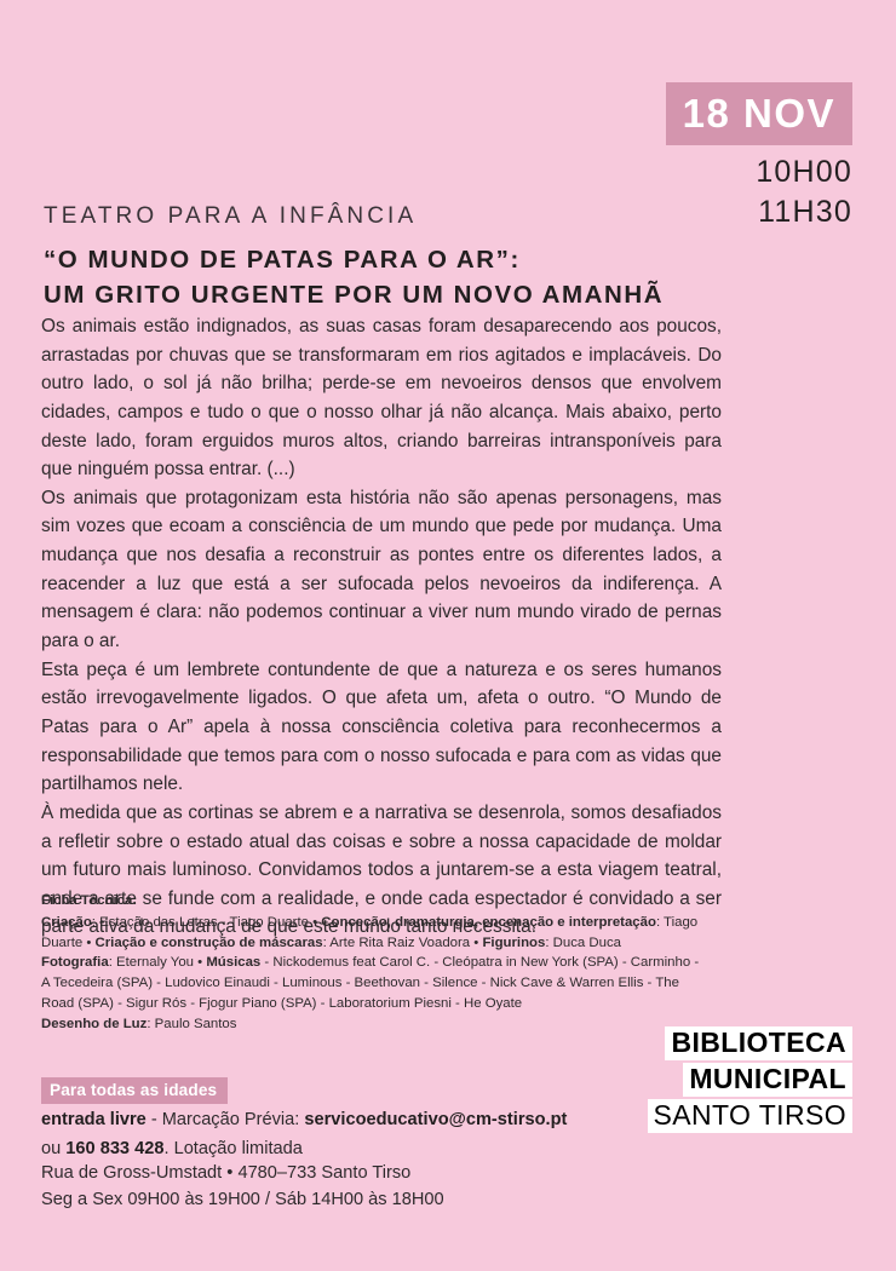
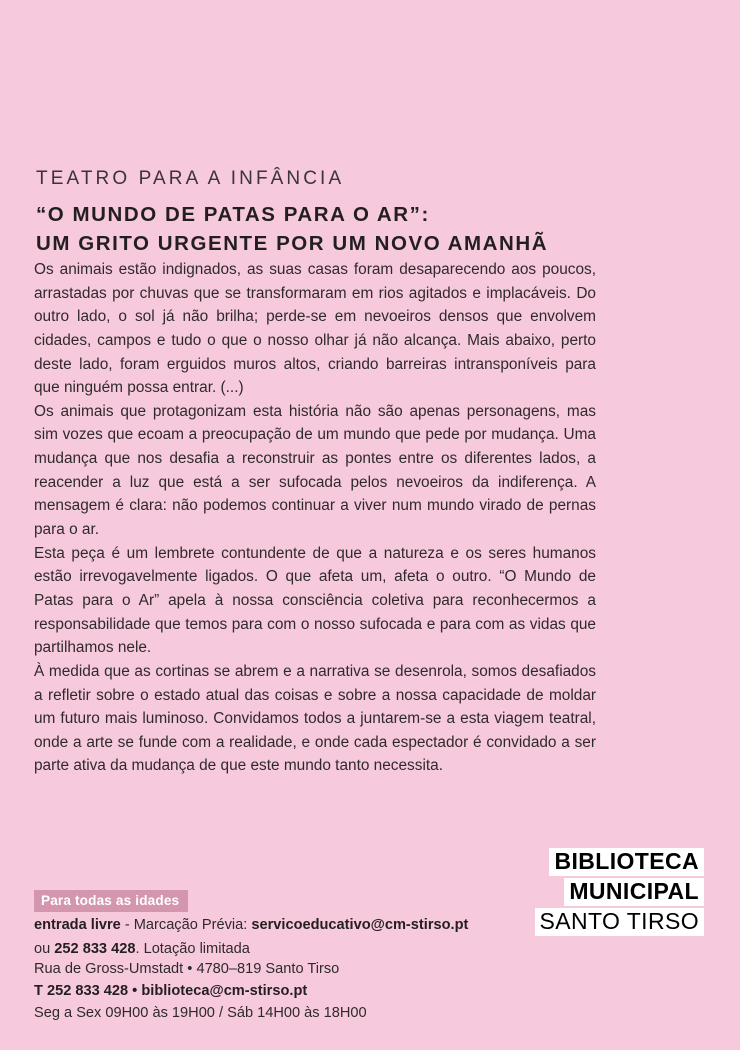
- 18 NOV
- 10H00
- 11H30
  TEATRO PARA A INFÂNCIA
  “O MUNDO DE PATAS PARA O AR”:
  UM GRITO URGENTE POR UM NOVO AMANHÃ
  Os animais estão indignados, as suas casas foram desaparecendo aos poucos, arrastadas por chuvas que se transformaram em rios agitados e implacáveis. Do outro lado, o sol já não brilha; perde-se em nevoeiros densos que envolvem cidades, campos e tudo o que o nosso olhar já não alcança. Mais abaixo, perto deste lado, foram erguidos muros altos, criando barreiras intransponíveis para que ninguém possa entrar. (...)
- Os animais que protagonizam esta história não são apenas personagens, mas sim vozes que ecoam a consciência de um mundo que pede por mudança. Uma mudança que nos desafia a reconstruir as pontes entre os diferentes lados, a reacender a luz que está a ser sufocada pelos nevoeiros da indiferença. A mensagem é clara: não podemos continuar a viver num mundo virado de pernas para o ar.
+ Os animais que protagonizam esta história não são apenas personagens, mas sim vozes que ecoam a preocupação de um mundo que pede por mudança. Uma mudança que nos desafia a reconstruir as pontes entre os diferentes lados, a reacender a luz que está a ser sufocada pelos nevoeiros da indiferença. A mensagem é clara: não podemos continuar a viver num mundo virado de pernas para o ar.
  Esta peça é um lembrete contundente de que a natureza e os seres humanos estão irrevogavelmente ligados. O que afeta um, afeta o outro. “O Mundo de Patas para o Ar” apela à nossa consciência coletiva para reconhecermos a responsabilidade que temos para com o nosso sufocada e para com as vidas que partilhamos nele.
  À medida que as cortinas se abrem e a narrativa se desenrola, somos desafiados a refletir sobre o estado atual das coisas e sobre a nossa capacidade de moldar um futuro mais luminoso. Convidamos todos a juntarem-se a esta viagem teatral, onde a arte se funde com a realidade, e onde cada espectador é convidado a ser parte ativa da mudança de que este mundo tanto necessita.
- Ficha Técnica:
- Criação: Estação das Letras - Tiago Duarte • Conceção, dramaturgia, encenação e interpretação: Tiago Duarte • Criação e construção de máscaras: Arte Rita Raiz Voadora • Figurinos: Duca Duca
- Fotografia: Eternaly You • Músicas - Nickodemus feat Carol C. - Cleópatra in New York (SPA) - Carminho - A Tecedeira (SPA) - Ludovico Einaudi - Luminous - Beethovan - Silence - Nick Cave & Warren Ellis - The Road (SPA) - Sigur Rós - Fjogur Piano (SPA) - Laboratorium Piesni - He Oyate
- Desenho de Luz: Paulo Santos
  BIBLIOTECA
  MUNICIPAL
  SANTO TIRSO
  Para todas as idades
  entrada livre - Marcação Prévia: servicoeducativo@cm-stirso.pt
- ou 160 833 428. Lotação limitada
+ ou 252 833 428. Lotação limitada
- Rua de Gross-Umstadt • 4780–733 Santo Tirso
+ Rua de Gross-Umstadt • 4780–819 Santo Tirso
+ T 252 833 428 • biblioteca@cm-stirso.pt
  Seg a Sex 09H00 às 19H00 / Sáb 14H00 às 18H00
